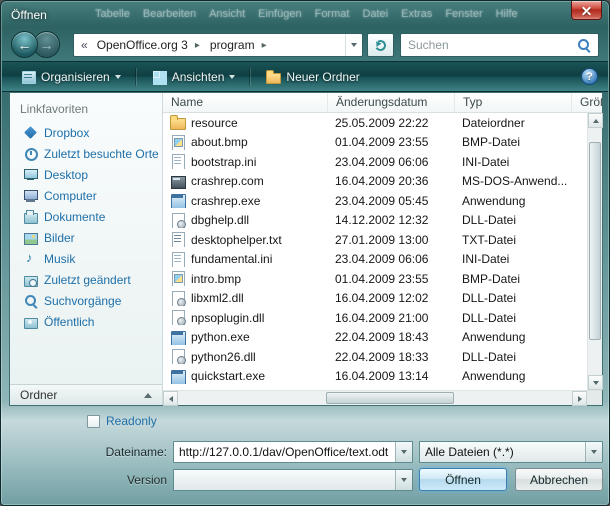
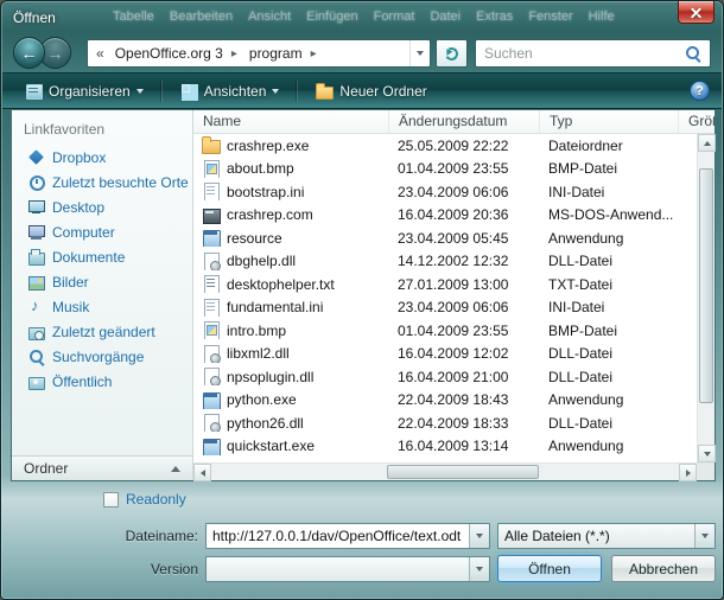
  Öffnen
  Tabelle
  Bearbeiten
  Ansicht
  Einfügen
  Format
  Datei
  Extras
  Fenster
  Hilfe
  ←
  →
  «
  OpenOffice.org 3
  ▸
  program
  ▸
  Suchen
  Organisieren
  Ansichten
  Neuer Ordner
  ?
  Linkfavoriten
  Dropbox
  Zuletzt besuchte Orte
  Desktop
  Computer
  Dokumente
  Bilder
  Musik
  Zuletzt geändert
  Suchvorgänge
  Öffentlich
  Ordner
  Name
  Änderungsdatum
  Typ
- resource
+ crashrep.exe
  25.05.2009 22:22
  Dateiordner
  about.bmp
  01.04.2009 23:55
  BMP-Datei
  bootstrap.ini
  23.04.2009 06:06
  INI-Datei
  crashrep.com
  16.04.2009 20:36
  MS-DOS-Anwend...
- crashrep.exe
+ resource
  23.04.2009 05:45
  Anwendung
  dbghelp.dll
  14.12.2002 12:32
  DLL-Datei
  desktophelper.txt
  27.01.2009 13:00
  TXT-Datei
  fundamental.ini
  23.04.2009 06:06
  INI-Datei
  intro.bmp
  01.04.2009 23:55
  BMP-Datei
  libxml2.dll
  16.04.2009 12:02
  DLL-Datei
  npsoplugin.dll
  16.04.2009 21:00
  DLL-Datei
  python.exe
  22.04.2009 18:43
  Anwendung
  python26.dll
  22.04.2009 18:33
  DLL-Datei
  quickstart.exe
  16.04.2009 13:14
  Anwendung
  Readonly
  Dateiname:
  http://127.0.0.1/dav/OpenOffice/text.odt
  Alle Dateien (*.*)
  Version
  Öffnen
  Abbrechen
